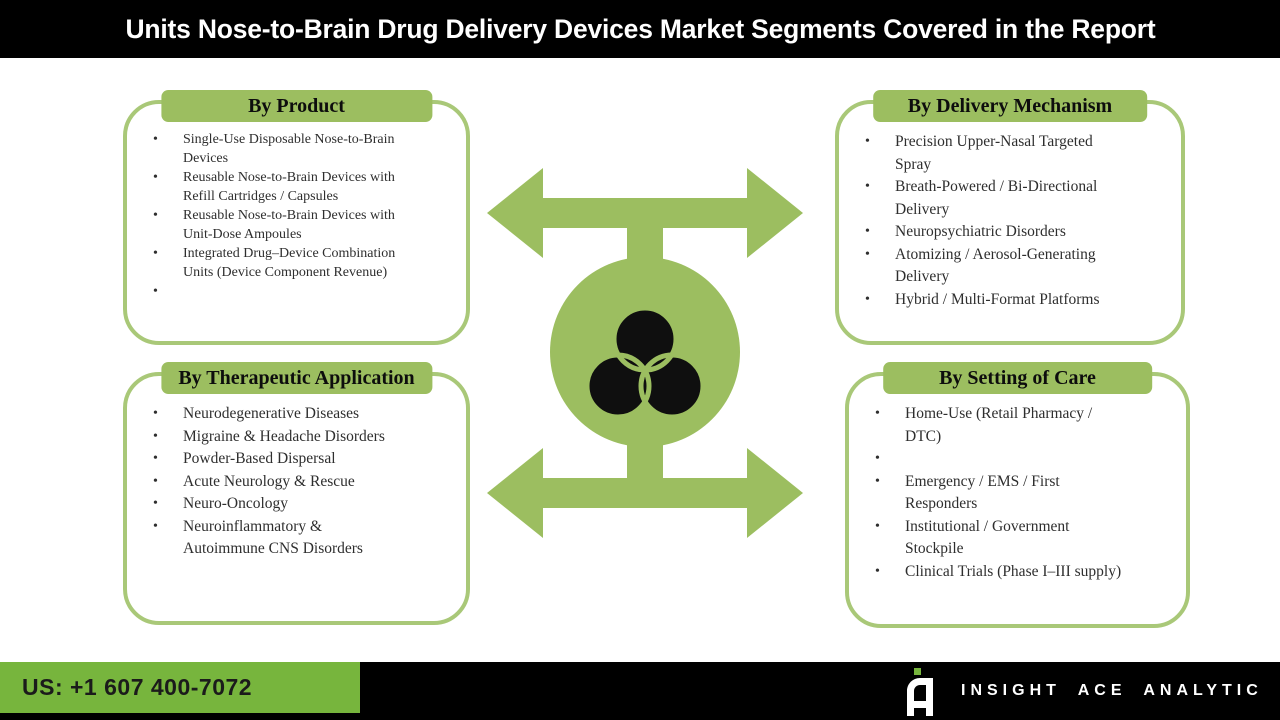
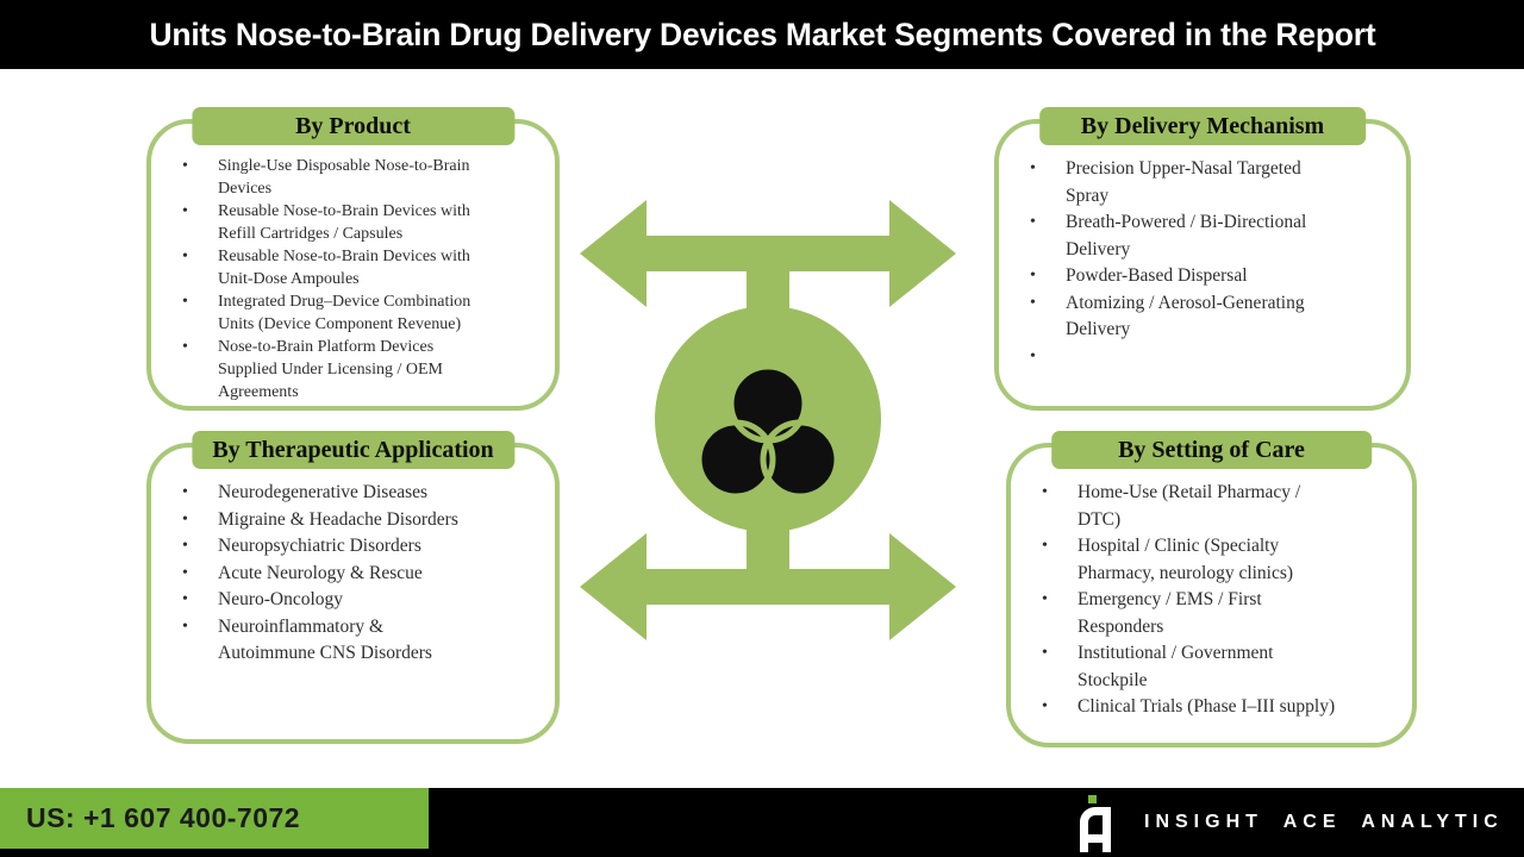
  Units Nose-to-Brain Drug Delivery Devices Market Segments Covered in the Report
  By Product
  •
  Single-Use Disposable Nose-to-Brain
  Devices
  •
  Reusable Nose-to-Brain Devices with
  Refill Cartridges / Capsules
  •
  Reusable Nose-to-Brain Devices with
  Unit-Dose Ampoules
  •
  Integrated Drug–Device Combination
  Units (Device Component Revenue)
  •
+ Nose-to-Brain Platform Devices
+ Supplied Under Licensing / OEM
+ Agreements
  By Delivery Mechanism
  •
  Precision Upper-Nasal Targeted
  Spray
  •
  Breath-Powered / Bi-Directional
  Delivery
  •
- Neuropsychiatric Disorders
+ Powder-Based Dispersal
  •
  Atomizing / Aerosol-Generating
  Delivery
  •
- Hybrid / Multi-Format Platforms
  By Therapeutic Application
  •
  Neurodegenerative Diseases
  •
  Migraine & Headache Disorders
  •
- Powder-Based Dispersal
+ Neuropsychiatric Disorders
  •
  Acute Neurology & Rescue
  •
  Neuro-Oncology
  •
  Neuroinflammatory &
  Autoimmune CNS Disorders
  By Setting of Care
  •
  Home-Use (Retail Pharmacy /
  DTC)
  •
+ Hospital / Clinic (Specialty
+ Pharmacy, neurology clinics)
  •
  Emergency / EMS / First
  Responders
  •
  Institutional / Government
  Stockpile
  •
  Clinical Trials (Phase I–III supply)
  US: +1 607 400-7072
  INSIGHT ACE ANALYTIC
